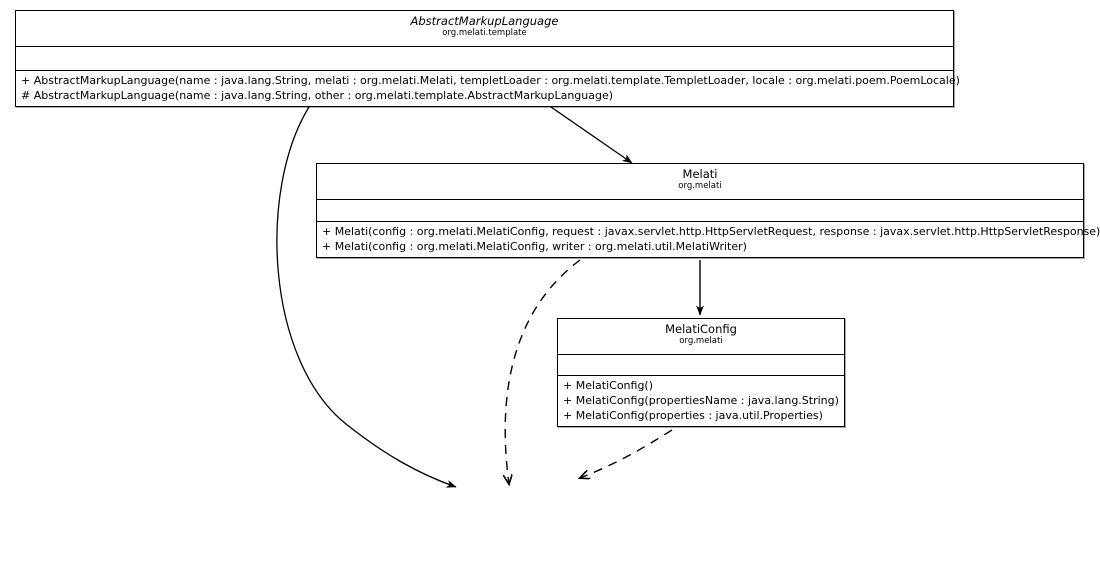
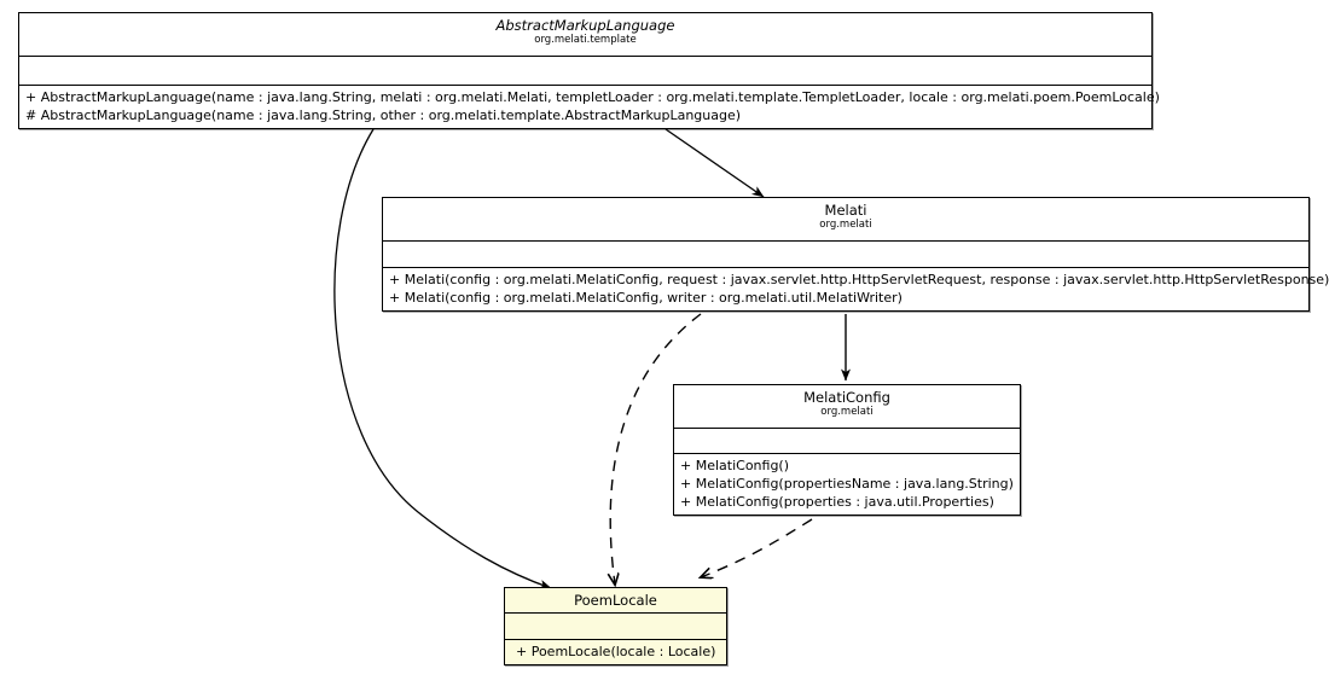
  AbstractMarkupLanguage
  org.melati.template
  + AbstractMarkupLanguage(name : java.lang.String, melati : org.melati.Melati, templetLoader : org.melati.template.TempletLoader, locale : org.melati.poem.PoemLocale)
  # AbstractMarkupLanguage(name : java.lang.String, other : org.melati.template.AbstractMarkupLanguage)
  Melati
  org.melati
  + Melati(config : org.melati.MelatiConfig, request : javax.servlet.http.HttpServletRequest, response : javax.servlet.http.HttpServletResponse)
  + Melati(config : org.melati.MelatiConfig, writer : org.melati.util.MelatiWriter)
  MelatiConfig
  org.melati
  + MelatiConfig()
  + MelatiConfig(propertiesName : java.lang.String)
  + MelatiConfig(properties : java.util.Properties)
+ PoemLocale
+ + PoemLocale(locale : Locale)
